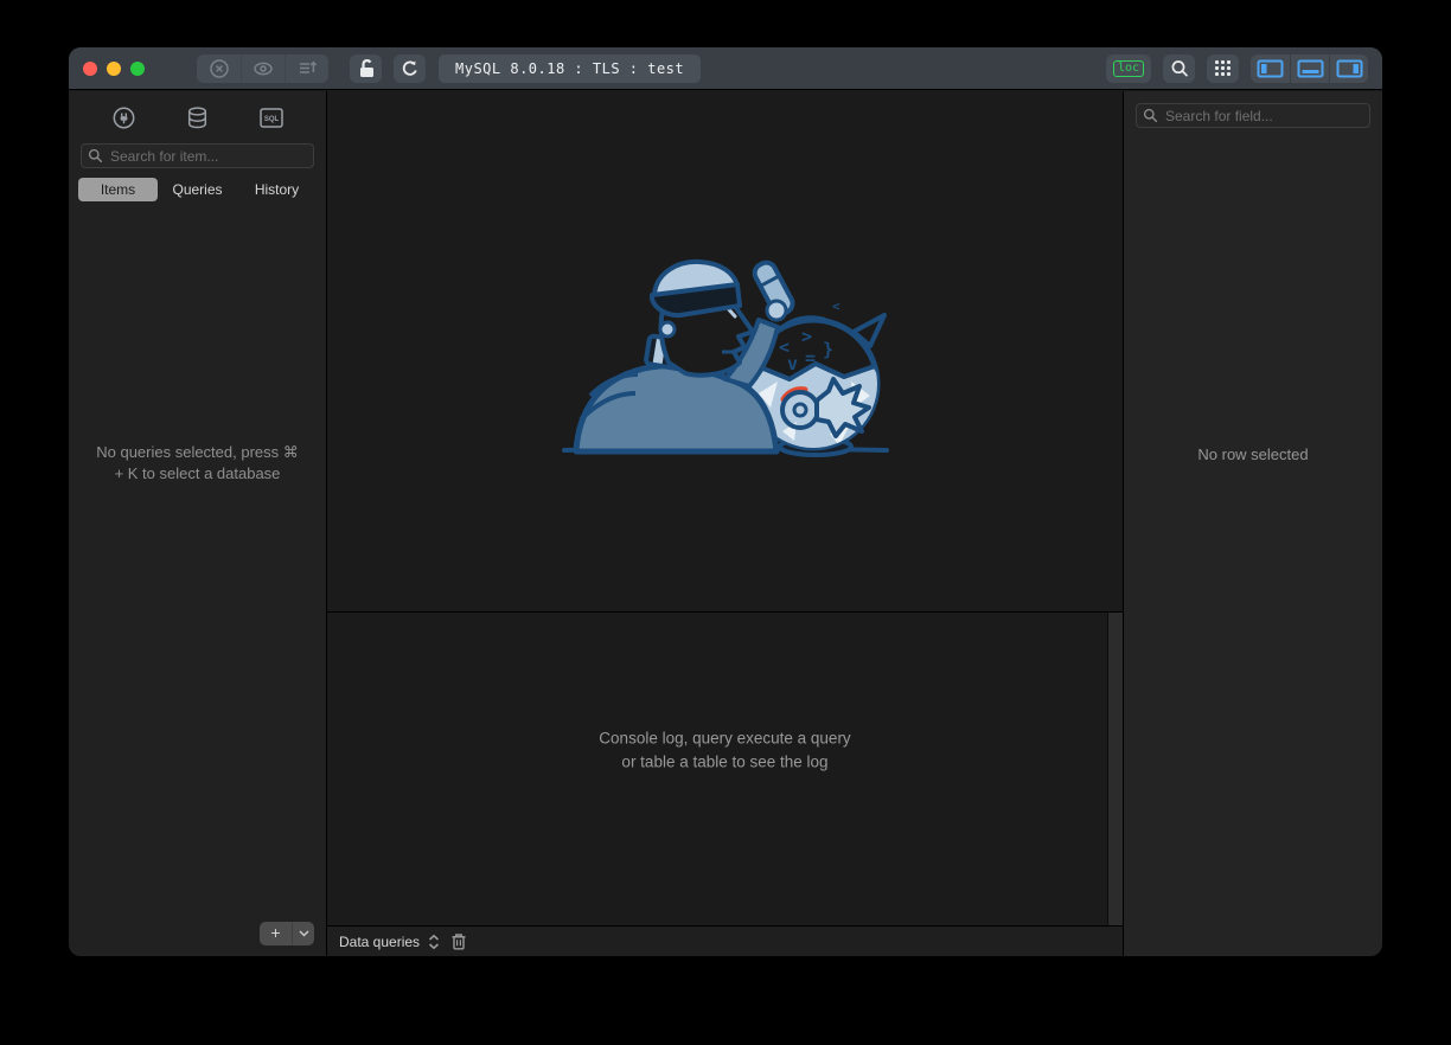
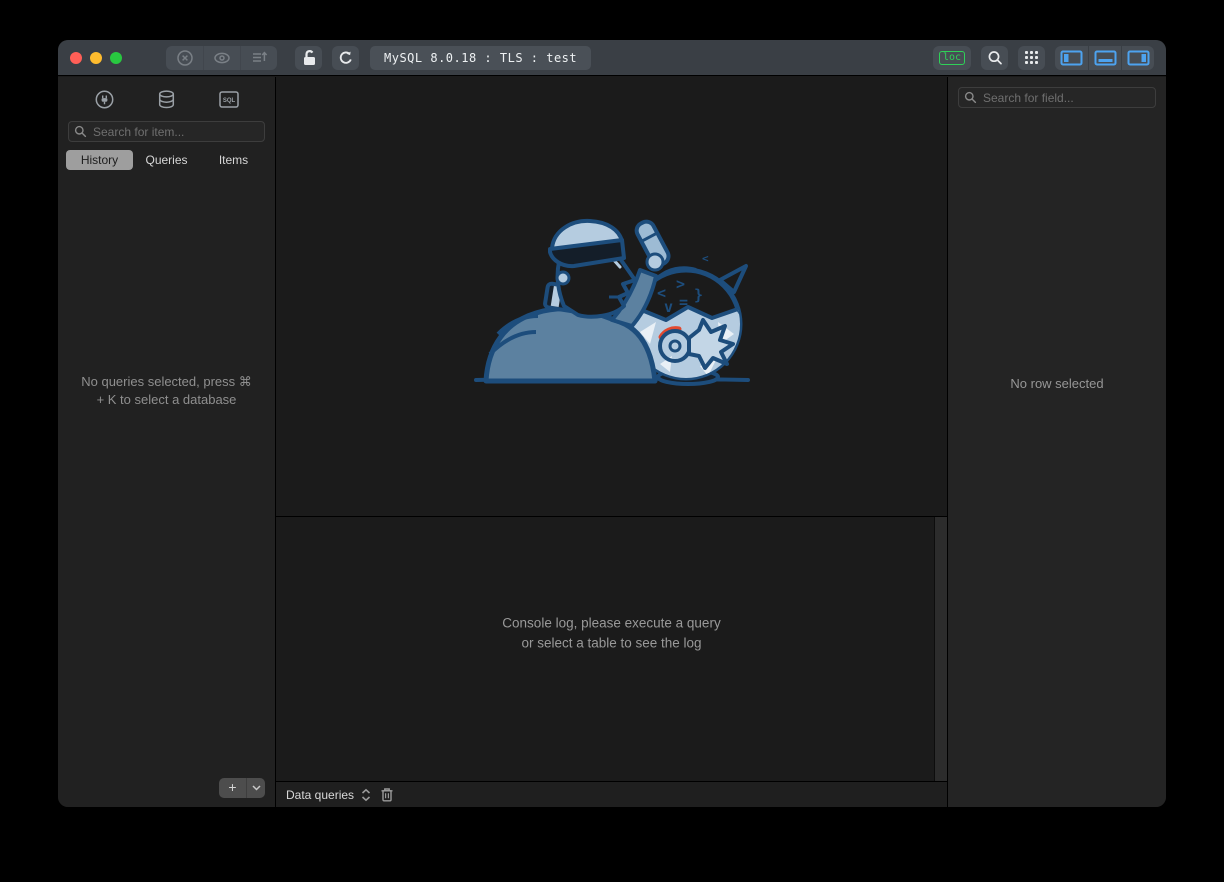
  MySQL 8.0.18 : TLS : test
  loc
  Search for item...
- Items
+ History
  Queries
- History
+ Items
  No queries selected, press ⌘ + K to select a database
  +
  <
  >
  }
  =
  v
  <
- Console log, query execute a query
+ Console log, please execute a query
- or table a table to see the log
+ or select a table to see the log
  Data queries
  Search for field...
  No row selected
